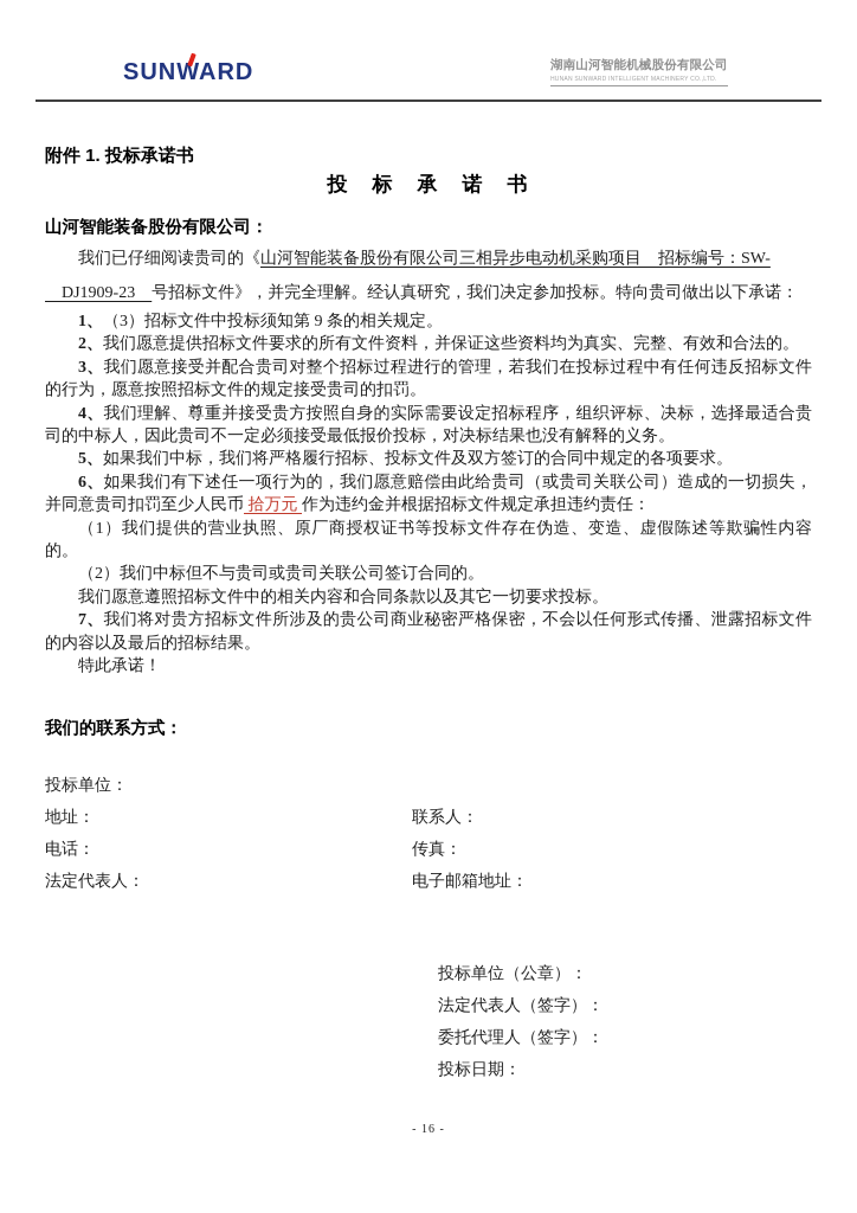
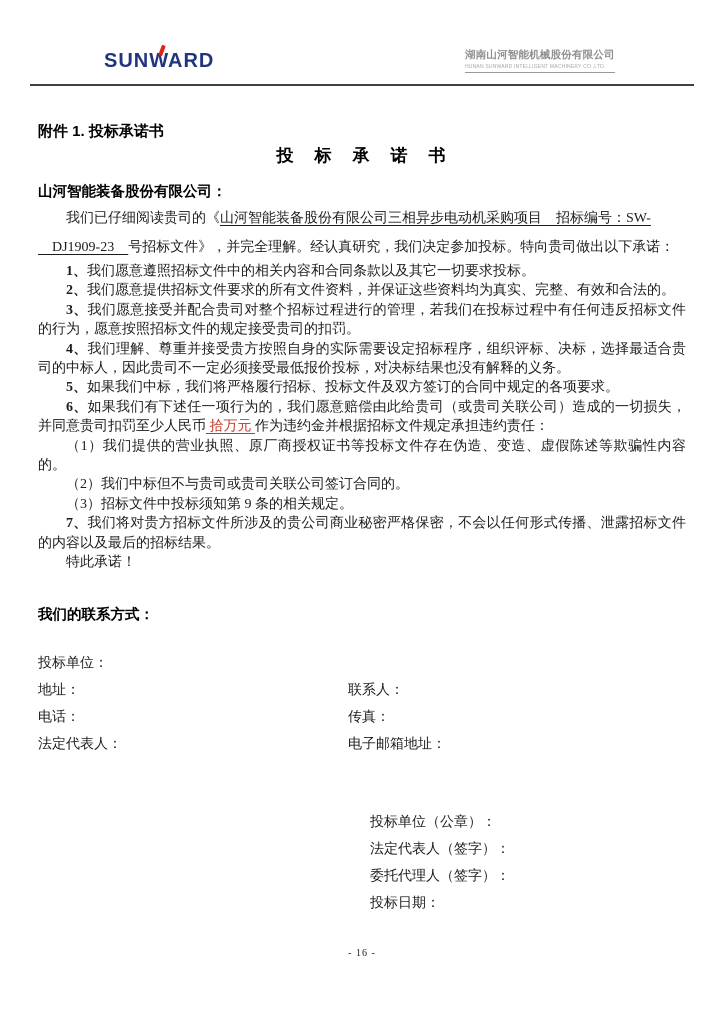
  SUNWARD
  湖南山河智能机械股份有限公司
  附件 1. 投标承诺书
  投 标 承 诺 书
  山河智能装备股份有限公司：
  我们已仔细阅读贵司的《山河智能装备股份有限公司三相异步电动机采购项目 招标编号：SW-
  DJ1909-23 号招标文件》，并完全理解。经认真研究，我们决定参加投标。特向贵司做出以下承诺：
- 1、（3）招标文件中投标须知第 9 条的相关规定。
+ 1、我们愿意遵照招标文件中的相关内容和合同条款以及其它一切要求投标。
  2、我们愿意提供招标文件要求的所有文件资料，并保证这些资料均为真实、完整、有效和合法的。
  3、我们愿意接受并配合贵司对整个招标过程进行的管理，若我们在投标过程中有任何违反招标文件的行为，愿意按照招标文件的规定接受贵司的扣罚。
  4、我们理解、尊重并接受贵方按照自身的实际需要设定招标程序，组织评标、决标，选择最适合贵司的中标人，因此贵司不一定必须接受最低报价投标，对决标结果也没有解释的义务。
  5、如果我们中标，我们将严格履行招标、投标文件及双方签订的合同中规定的各项要求。
  6、如果我们有下述任一项行为的，我们愿意赔偿由此给贵司（或贵司关联公司）造成的一切损失，并同意贵司扣罚至少人民币 拾万元 作为违约金并根据招标文件规定承担违约责任：
  （1）我们提供的营业执照、原厂商授权证书等投标文件存在伪造、变造、虚假陈述等欺骗性内容的。
  （2）我们中标但不与贵司或贵司关联公司签订合同的。
- 我们愿意遵照招标文件中的相关内容和合同条款以及其它一切要求投标。
+ （3）招标文件中投标须知第 9 条的相关规定。
  7、我们将对贵方招标文件所涉及的贵公司商业秘密严格保密，不会以任何形式传播、泄露招标文件的内容以及最后的招标结果。
  特此承诺！
  我们的联系方式：
  投标单位：
  地址： 联系人：
  电话： 传真：
  法定代表人： 电子邮箱地址：
  投标单位（公章）：
  法定代表人（签字）：
  委托代理人（签字）：
  投标日期：
  - 16 -
